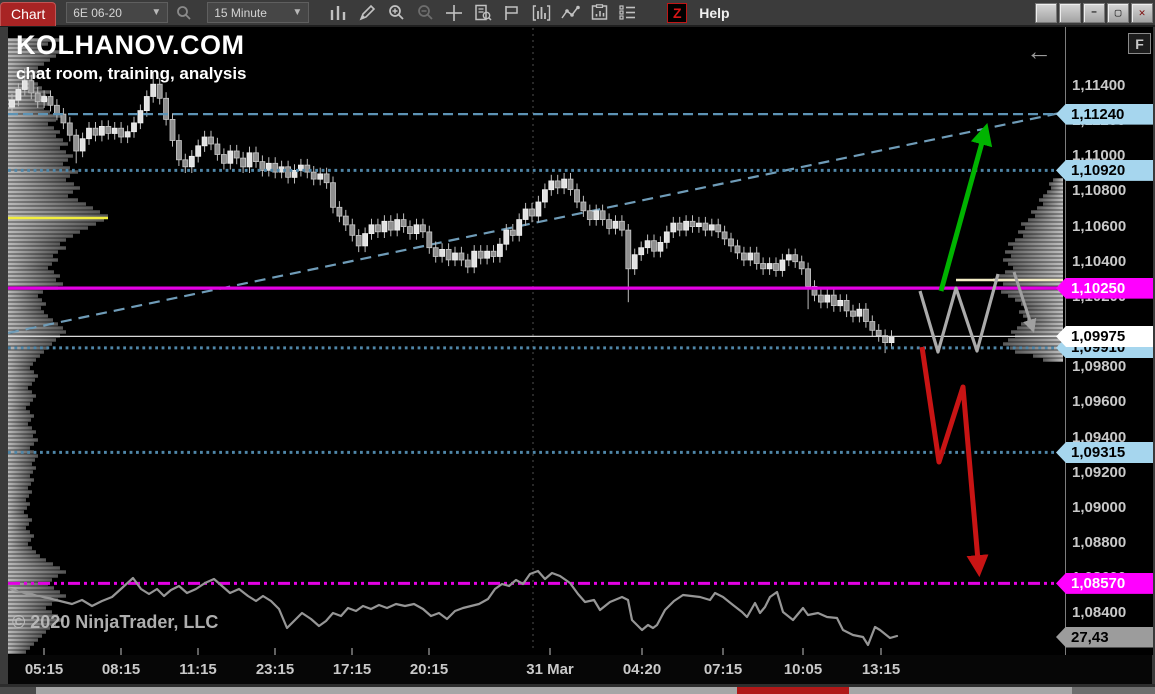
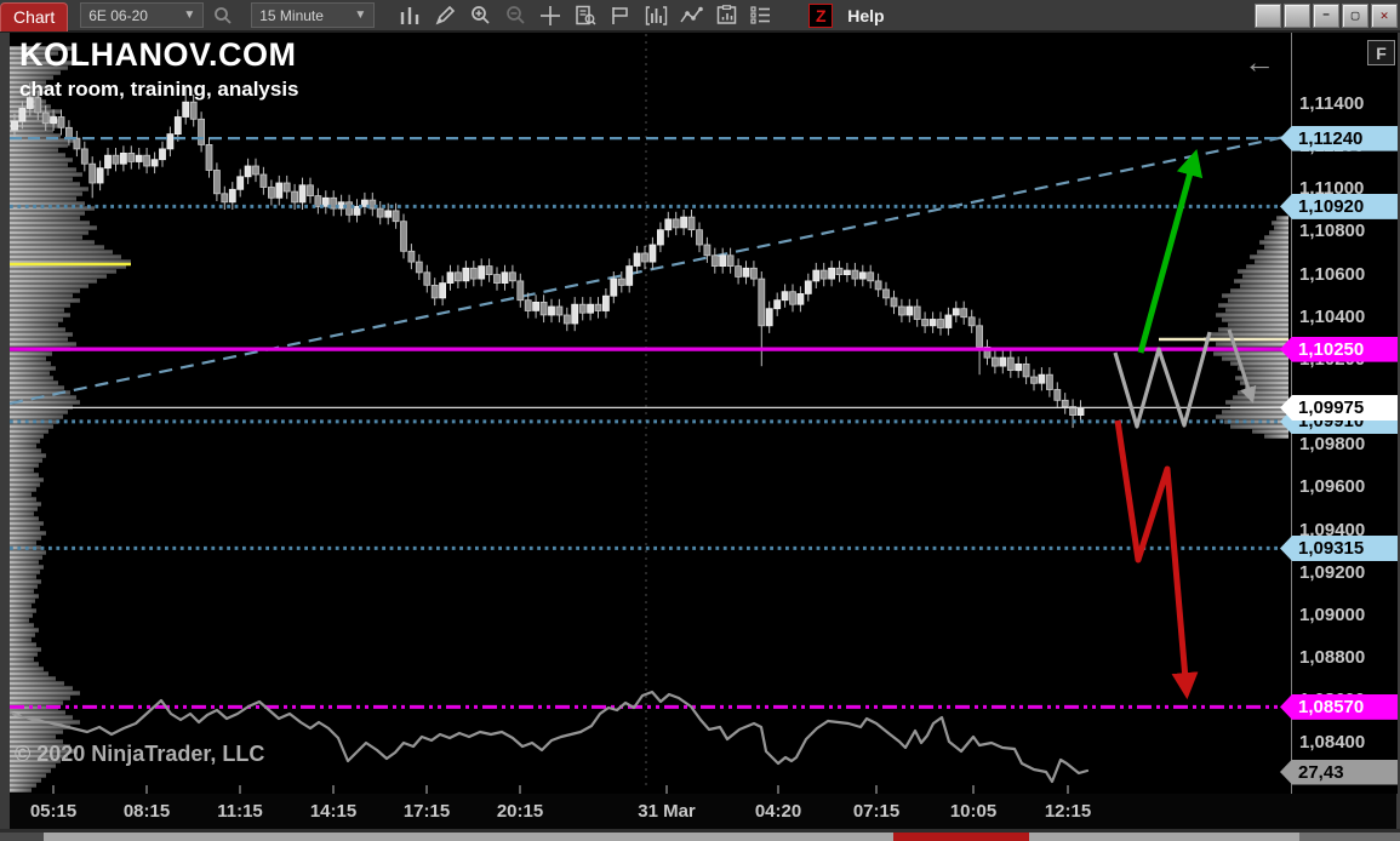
  05:15
  08:15
  11:15
- 23:15
+ 14:15
  17:15
  20:15
  31 Mar
  04:20
  07:15
  10:05
- 13:15
+ 12:15
  Chart
  6E 06-20
  ▼
  15 Minute
  ▼
  Z
  Help
  –
  ▢
  ✕
  KOLHANOV.COM
  chat room, training, analysis
  © 2020 NinjaTrader, LLC
  ←
  F
  1,11400
  1,11000
  1,10800
  1,10600
  1,10400
  1,09800
  1,09600
  1,09400
  1,09200
  1,09000
  1,08800
  1,08400
  1,11240
  1,10920
  1,10250
  1,09910
  1,09975
  1,09315
  1,08570
  27,43
